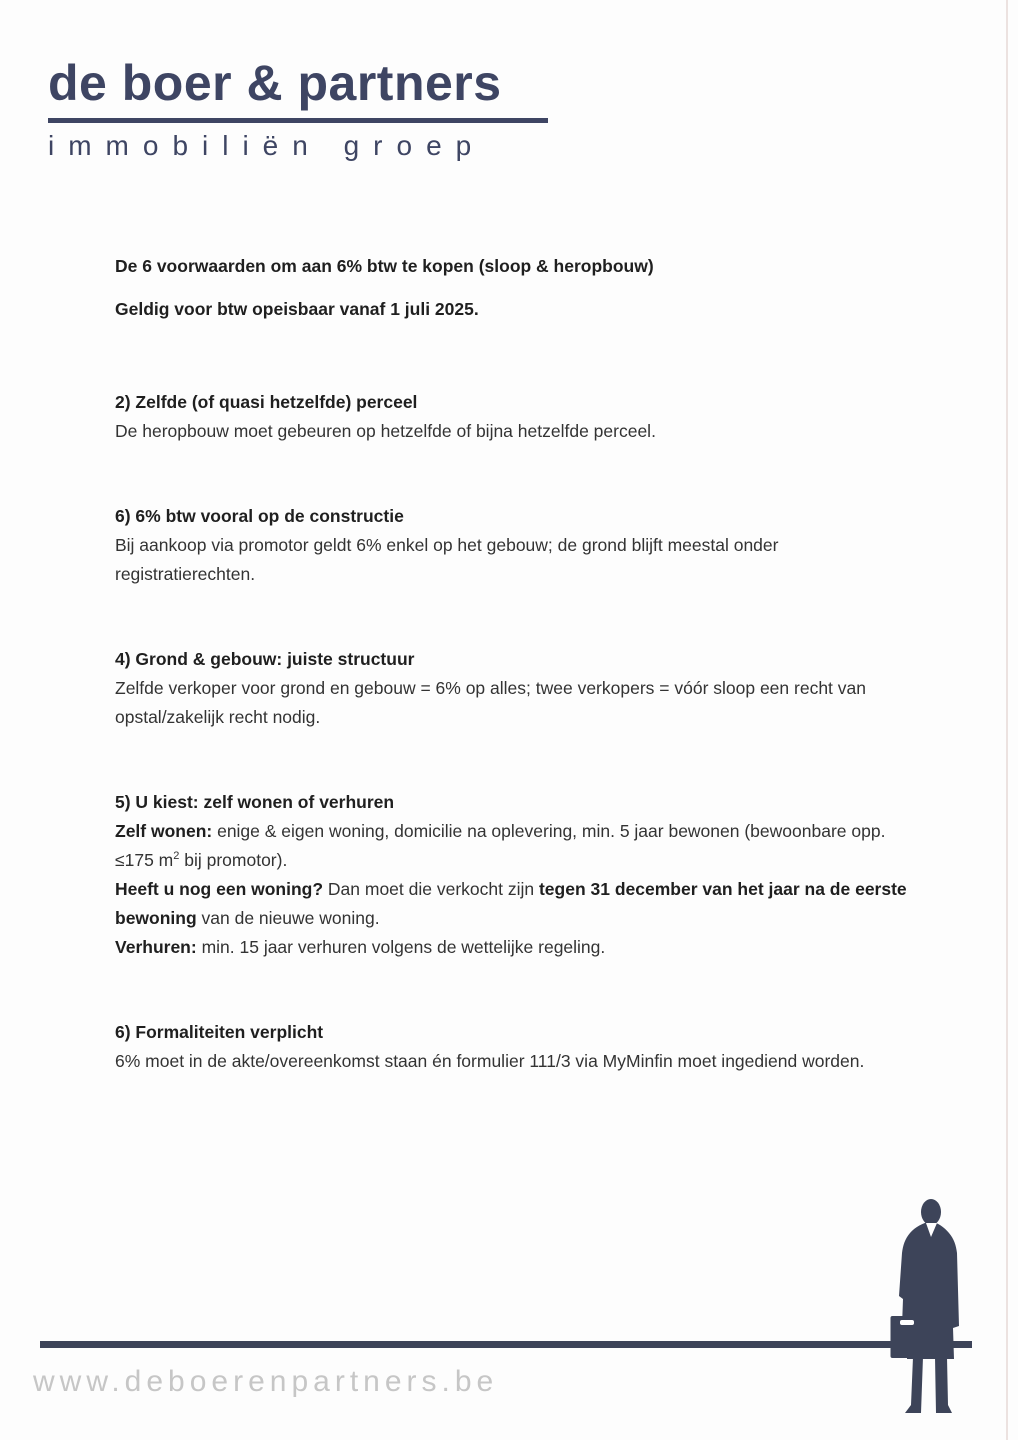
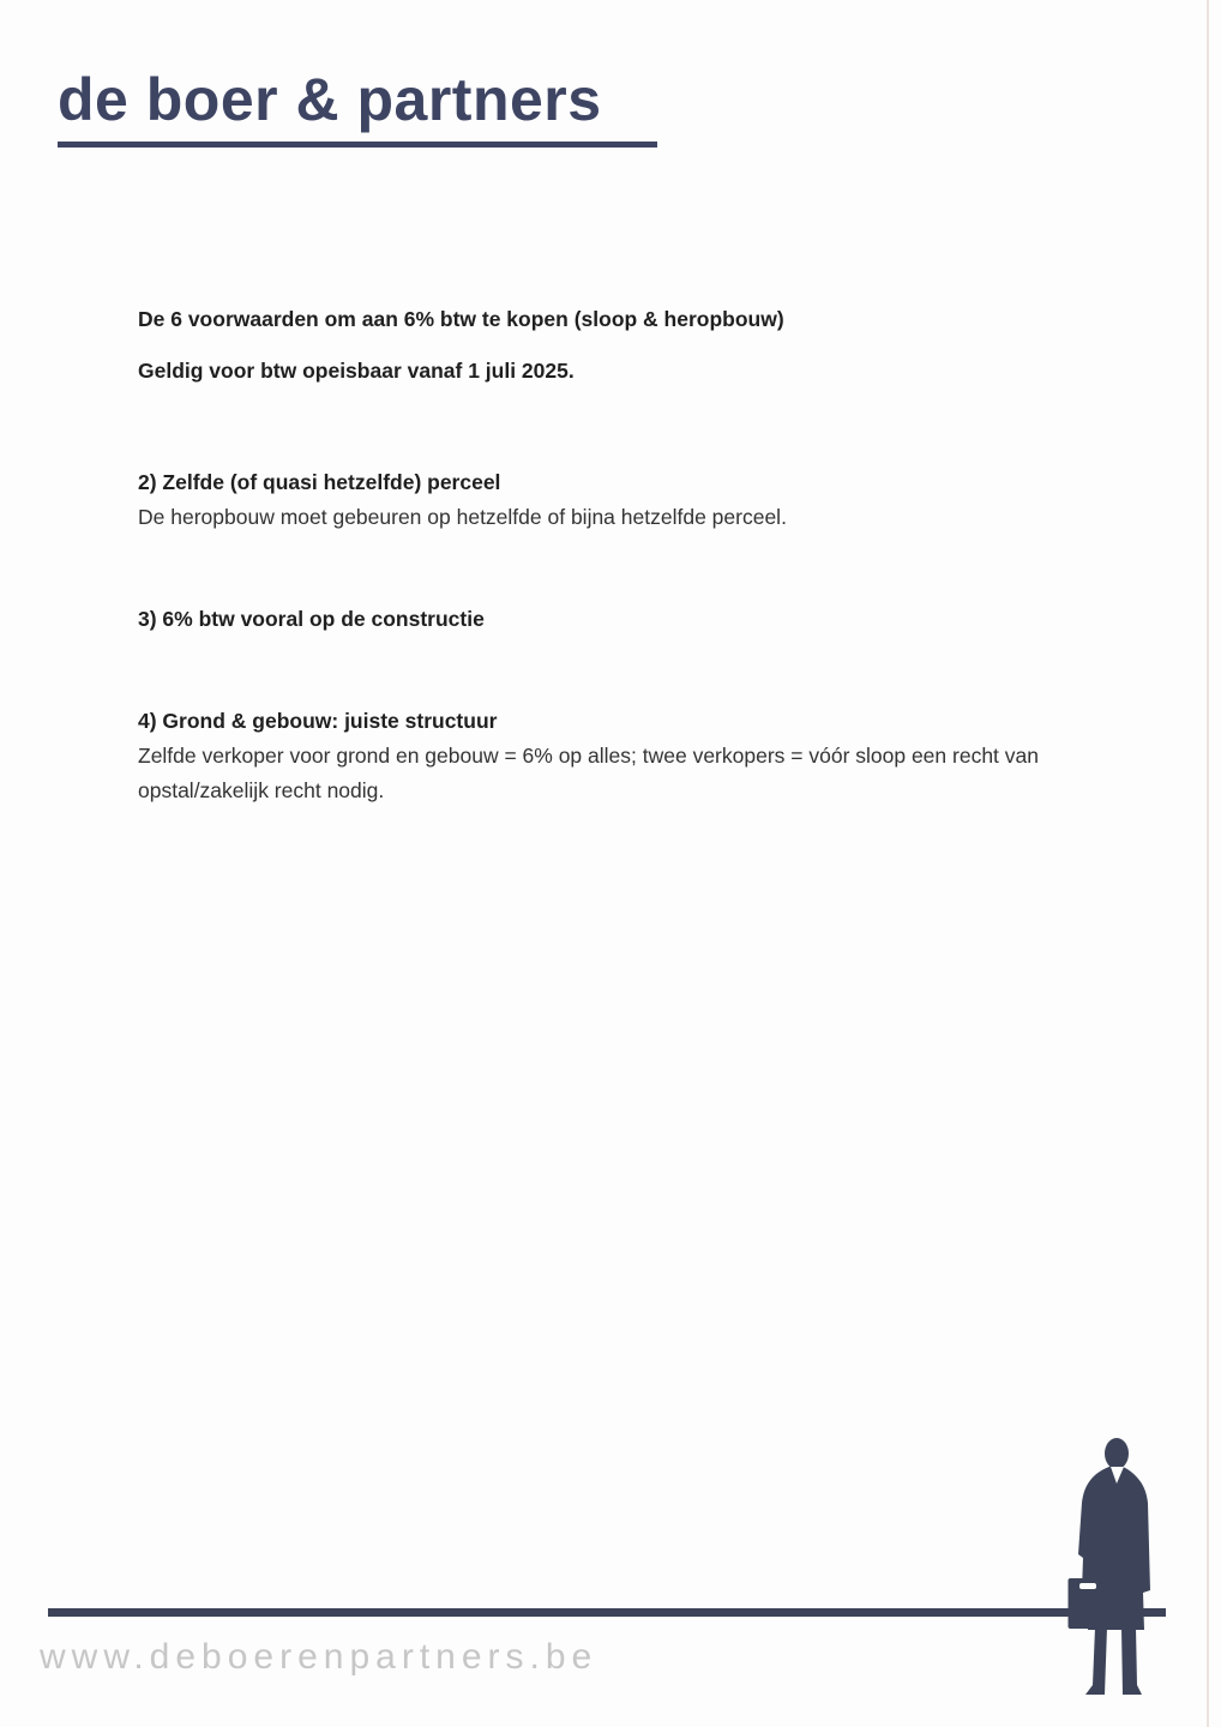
  de boer & partners
- immobiliën groep
  De 6 voorwaarden om aan 6% btw te kopen (sloop & heropbouw)
  Geldig voor btw opeisbaar vanaf 1 juli 2025.
  2) Zelfde (of quasi hetzelfde) perceel
  De heropbouw moet gebeuren op hetzelfde of bijna hetzelfde perceel.
- 6) 6% btw vooral op de constructie
+ 3) 6% btw vooral op de constructie
- Bij aankoop via promotor geldt 6% enkel op het gebouw; de grond blijft meestal onder registratierechten.
  4) Grond & gebouw: juiste structuur
  Zelfde verkoper voor grond en gebouw = 6% op alles; twee verkopers = vóór sloop een recht van opstal/zakelijk recht nodig.
- 5) U kiest: zelf wonen of verhuren
- Zelf wonen: enige & eigen woning, domicilie na oplevering, min. 5 jaar bewonen (bewoonbare opp. ≤175 m2 bij promotor).
- Heeft u nog een woning? Dan moet die verkocht zijn tegen 31 december van het jaar na de eerste bewoning van de nieuwe woning.
- Verhuren: min. 15 jaar verhuren volgens de wettelijke regeling.
- 6) Formaliteiten verplicht
- 6% moet in de akte/overeenkomst staan én formulier 111/3 via MyMinfin moet ingediend worden.
  www.deboerenpartners.be
